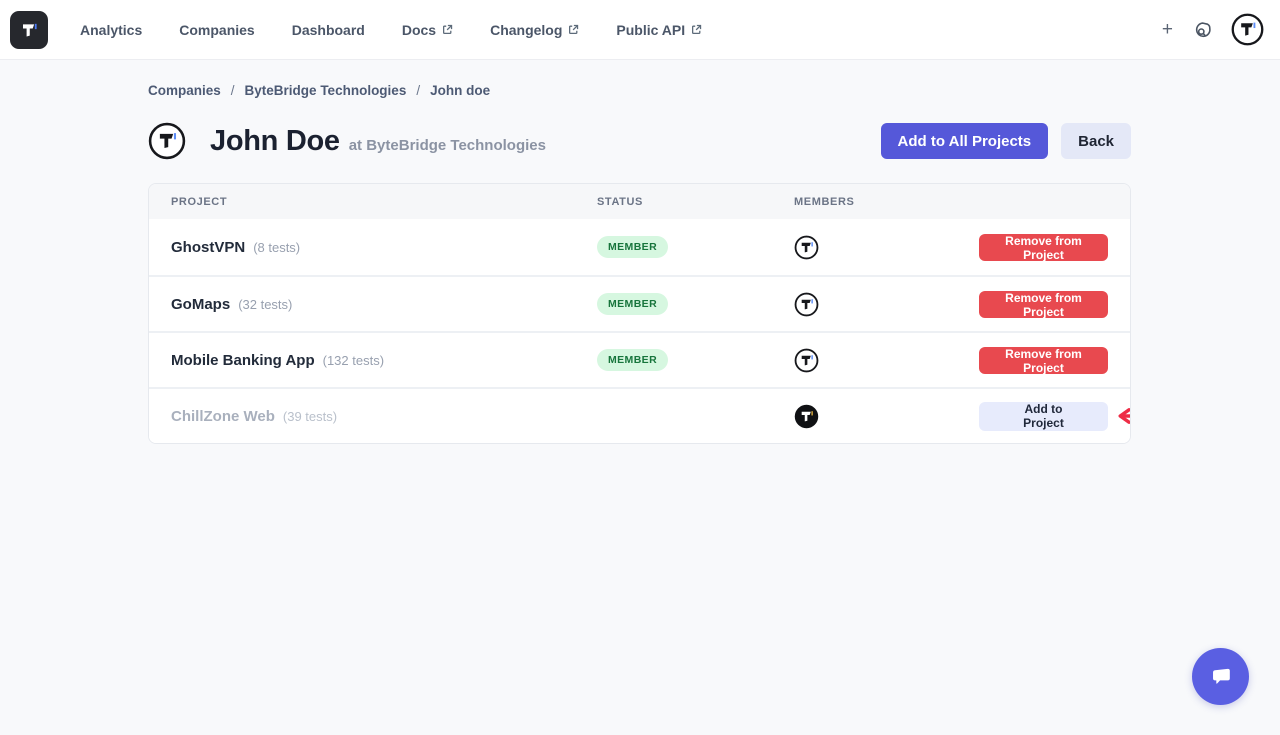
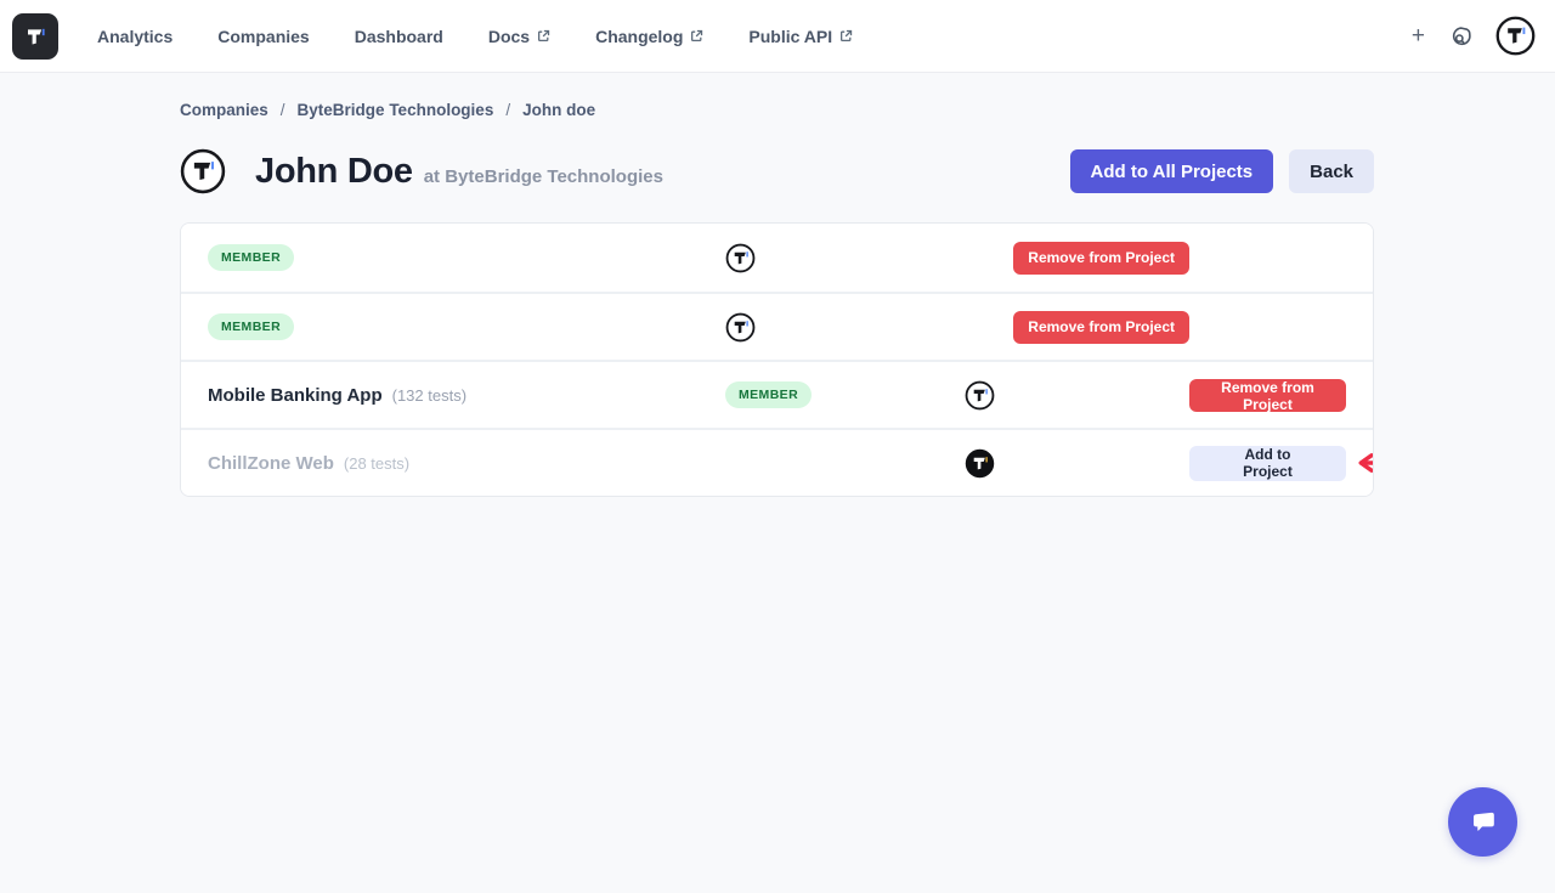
  Analytics
  Companies
  Dashboard
  Docs
  Changelog
  Public API
  +
  Companies
  /
  ByteBridge Technologies
  /
  John doe
  John Doe
  at ByteBridge Technologies
  Add to All Projects
  Back
- PROJECT
- STATUS
- MEMBERS
- GhostVPN
- (8 tests)
  MEMBER
  Remove from Project
- GoMaps
- (32 tests)
  MEMBER
  Remove from Project
  Mobile Banking App
  (132 tests)
  MEMBER
  Remove from Project
  ChillZone Web
- (39 tests)
+ (28 tests)
  Add to Project
